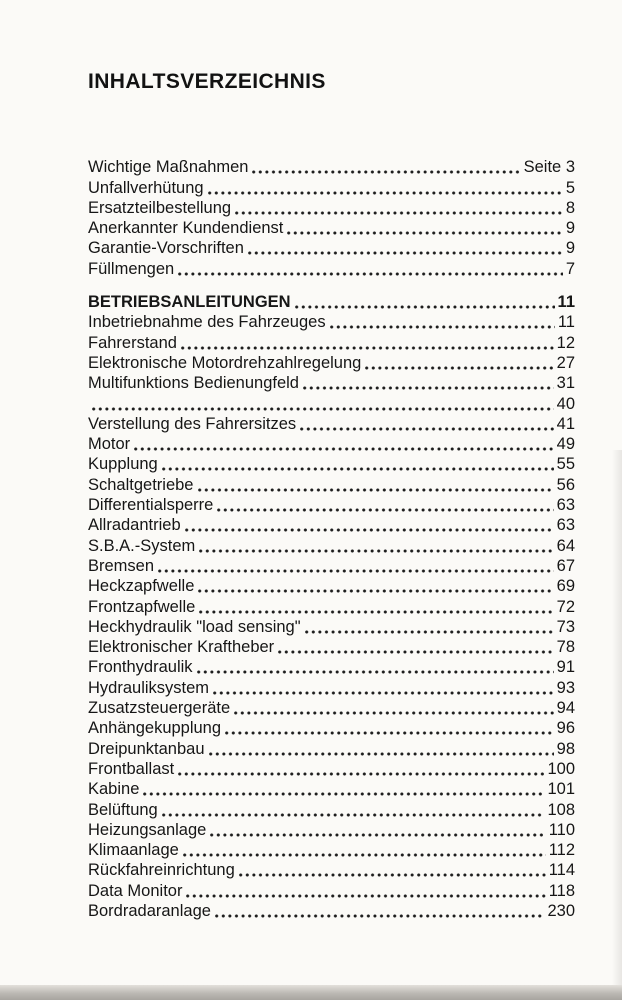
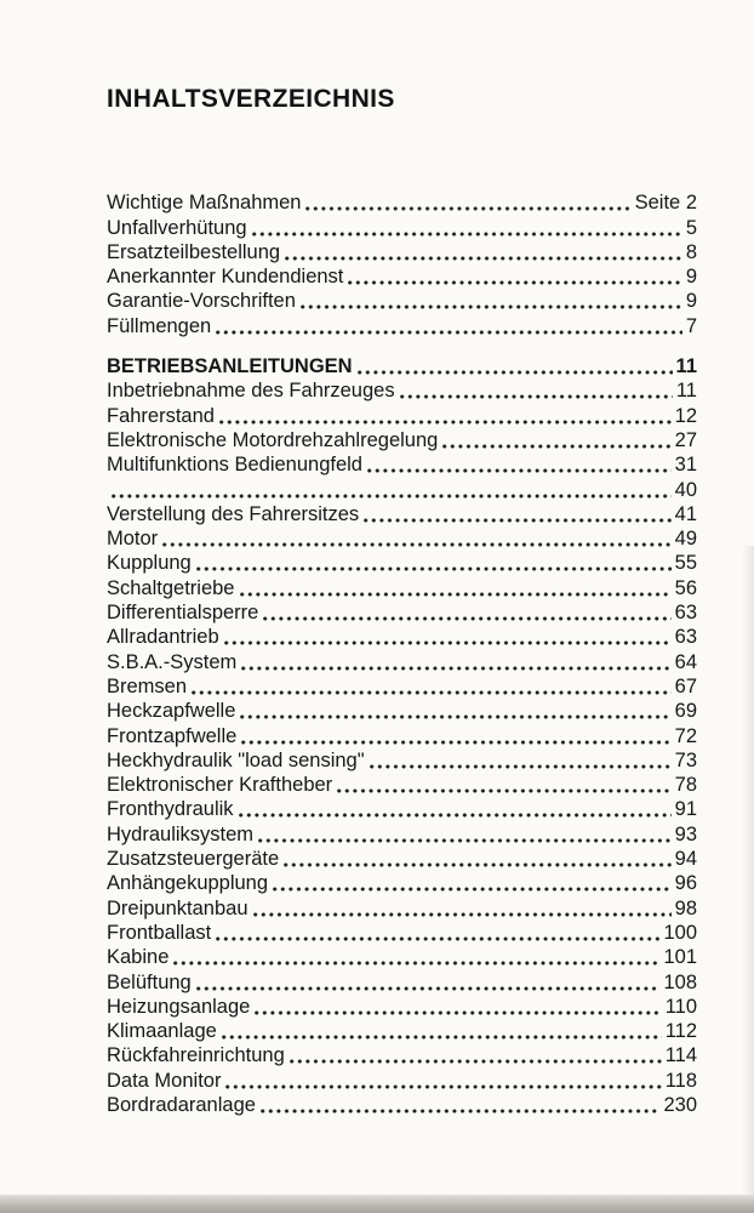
  INHALTSVERZEICHNIS
  Wichtige Maßnahmen
- Seite 3
+ Seite 2
  Unfallverhütung
  5
  Ersatzteilbestellung
  8
  Anerkannter Kundendienst
  9
  Garantie-Vorschriften
  9
  Füllmengen
  7
  BETRIEBSANLEITUNGEN
  11
  Inbetriebnahme des Fahrzeuges
  11
  Fahrerstand
  12
  Elektronische Motordrehzahlregelung
  27
  Multifunktions Bedienungfeld
  31
  40
  Verstellung des Fahrersitzes
  41
  Motor
  49
  Kupplung
  55
  Schaltgetriebe
  56
  Differentialsperre
  63
  Allradantrieb
  63
  S.B.A.-System
  64
  Bremsen
  67
  Heckzapfwelle
  69
  Frontzapfwelle
  72
  Heckhydraulik "load sensing"
  73
  Elektronischer Kraftheber
  78
  Fronthydraulik
  91
  Hydrauliksystem
  93
  Zusatzsteuergeräte
  94
  Anhängekupplung
  96
  Dreipunktanbau
  98
  Frontballast
  100
  Kabine
  101
  Belüftung
  108
  Heizungsanlage
  110
  Klimaanlage
  112
  Rückfahreinrichtung
  114
  Data Monitor
  118
  Bordradaranlage
  230
